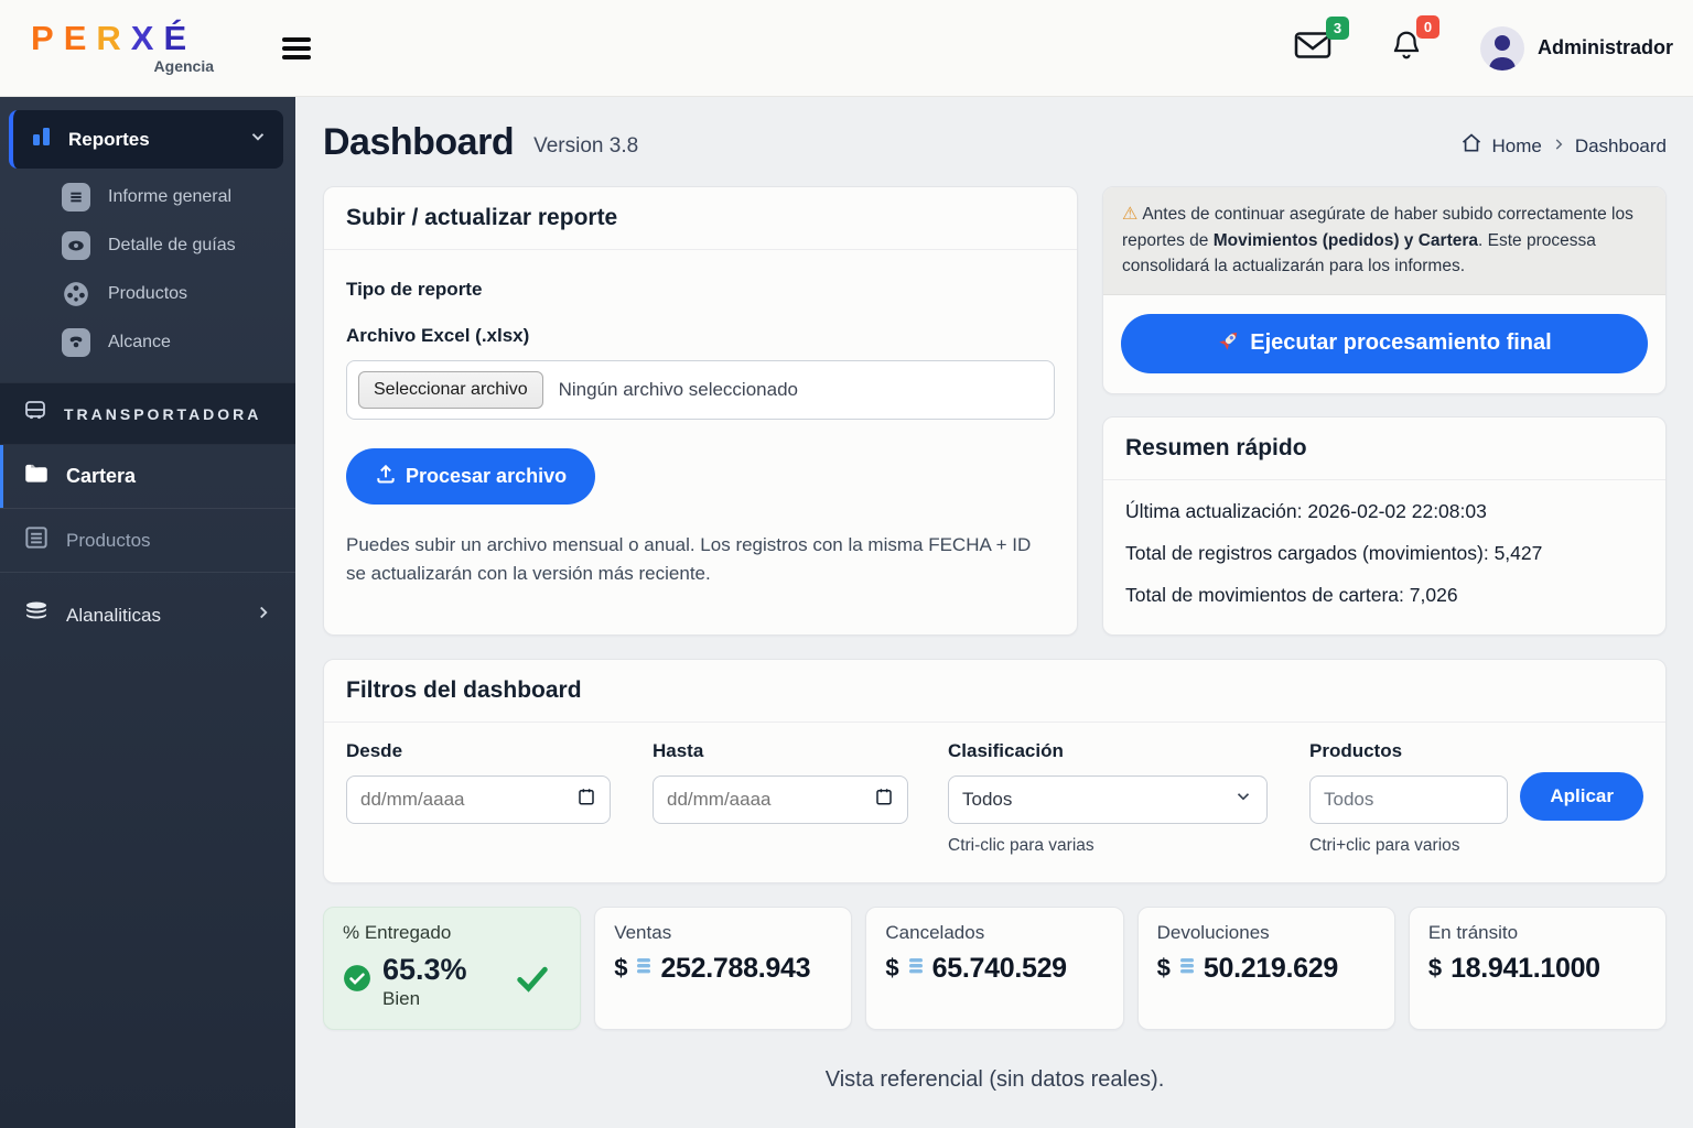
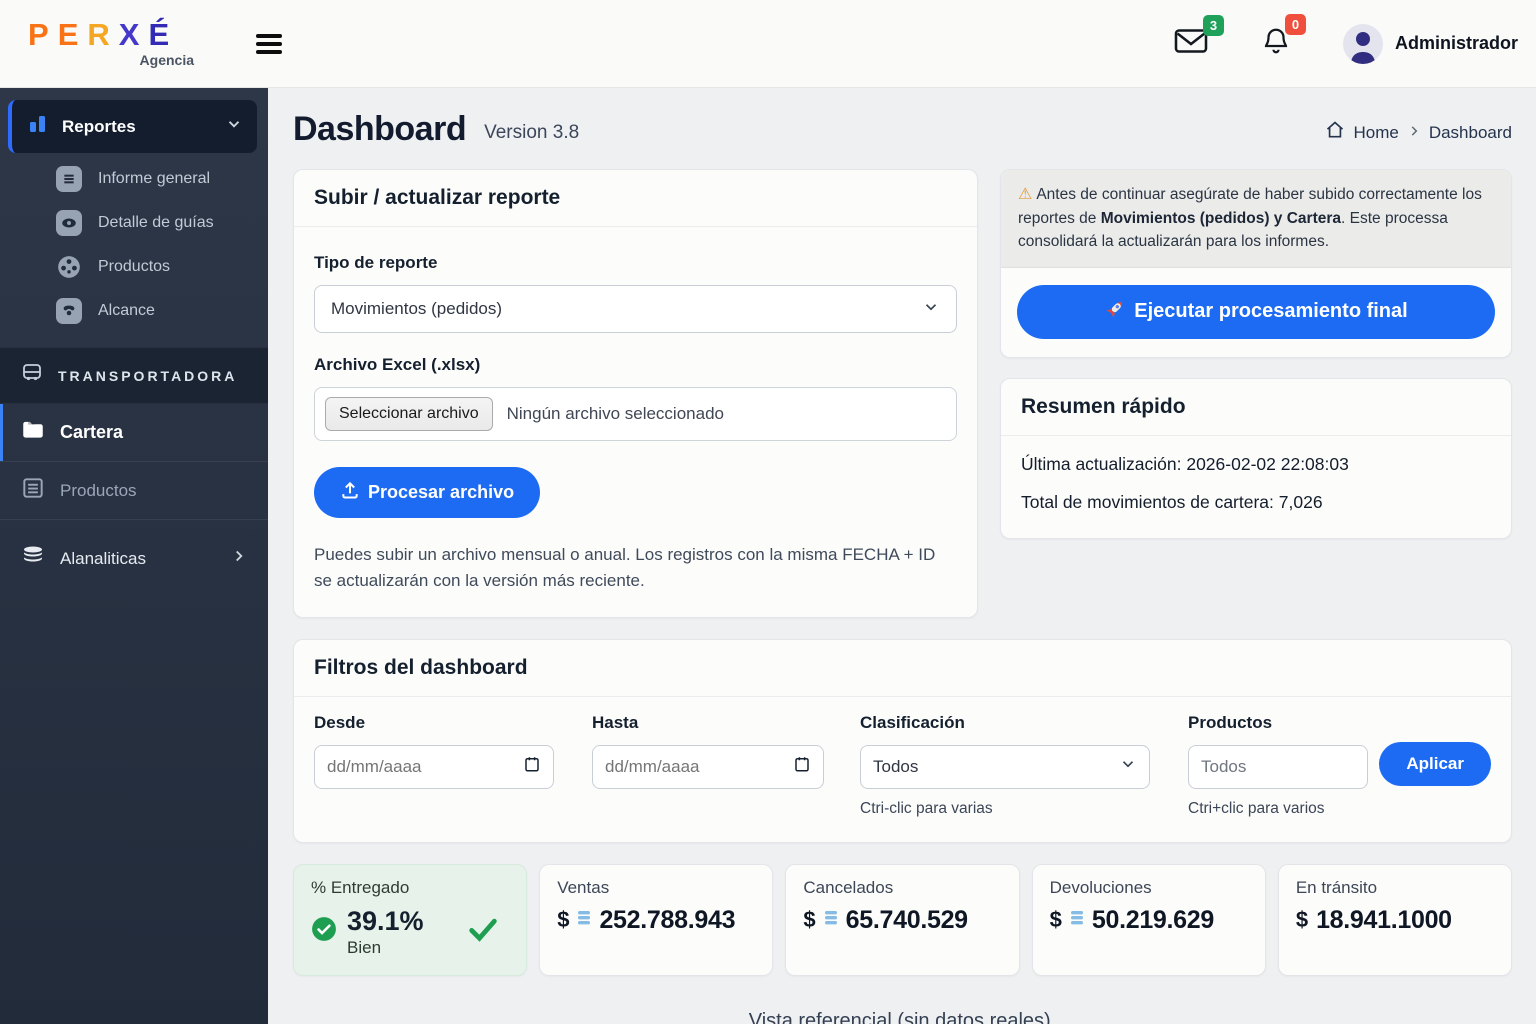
  PERXÉ
  Agencia
  3
  0
  Administrador
  Reportes
  Informe general
  Detalle de guías
  Productos
  Alcance
  TRANSPORTADORA
  Cartera
  Productos
  Alanaliticas
  Dashboard
  Version 3.8
  Home
  Dashboard
  Subir / actualizar reporte
  Tipo de reporte
+ Movimientos (pedidos)
  Archivo Excel (.xlsx)
  Seleccionar archivo
  Ningún archivo seleccionado
  Procesar archivo
  Puedes subir un archivo mensual o anual. Los registros con la misma FECHA + ID se actualizarán con la versión más reciente.
  ⚠ Antes de continuar asegúrate de haber subido correctamente los reportes de Movimientos (pedidos) y Cartera. Este processa consolidará la actualizarán para los informes.
  Ejecutar procesamiento final
  Resumen rápido
  Última actualización: 2026-02-02 22:08:03
- Total de registros cargados (movimientos): 5,427
  Total de movimientos de cartera: 7,026
  Filtros del dashboard
  Desde
  dd/mm/aaaa
  Hasta
  dd/mm/aaaa
  Clasificación
  Todos
  Ctri-clic para varias
  Productos
  Todos
  Ctri+clic para varios
  Aplicar
  % Entregado
- 65.3%
+ 39.1%
  Bien
  Ventas
  $
  252.788.943
  Cancelados
  $
  65.740.529
  Devoluciones
  $
  50.219.629
  En tránsito
  $
  18.941.1000
  Vista referencial (sin datos reales).
